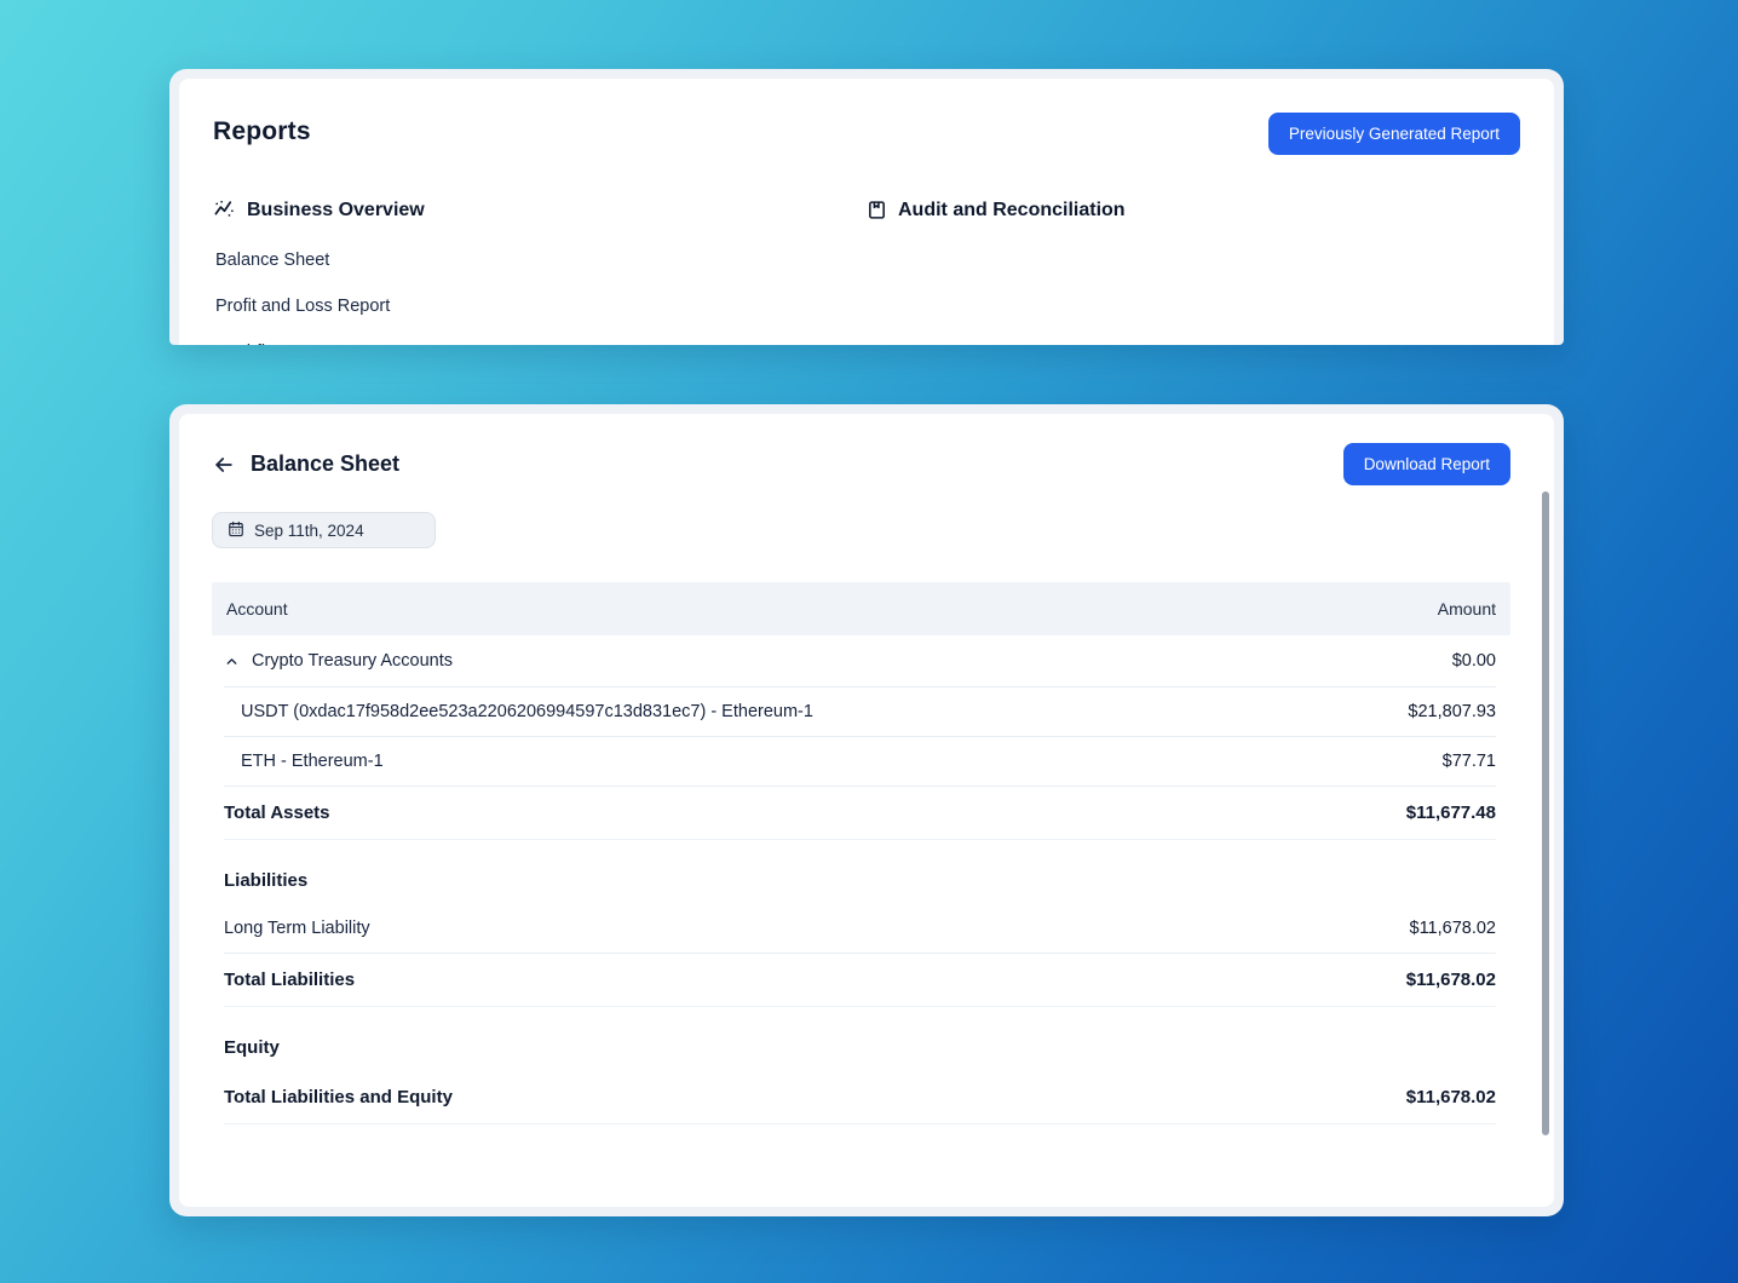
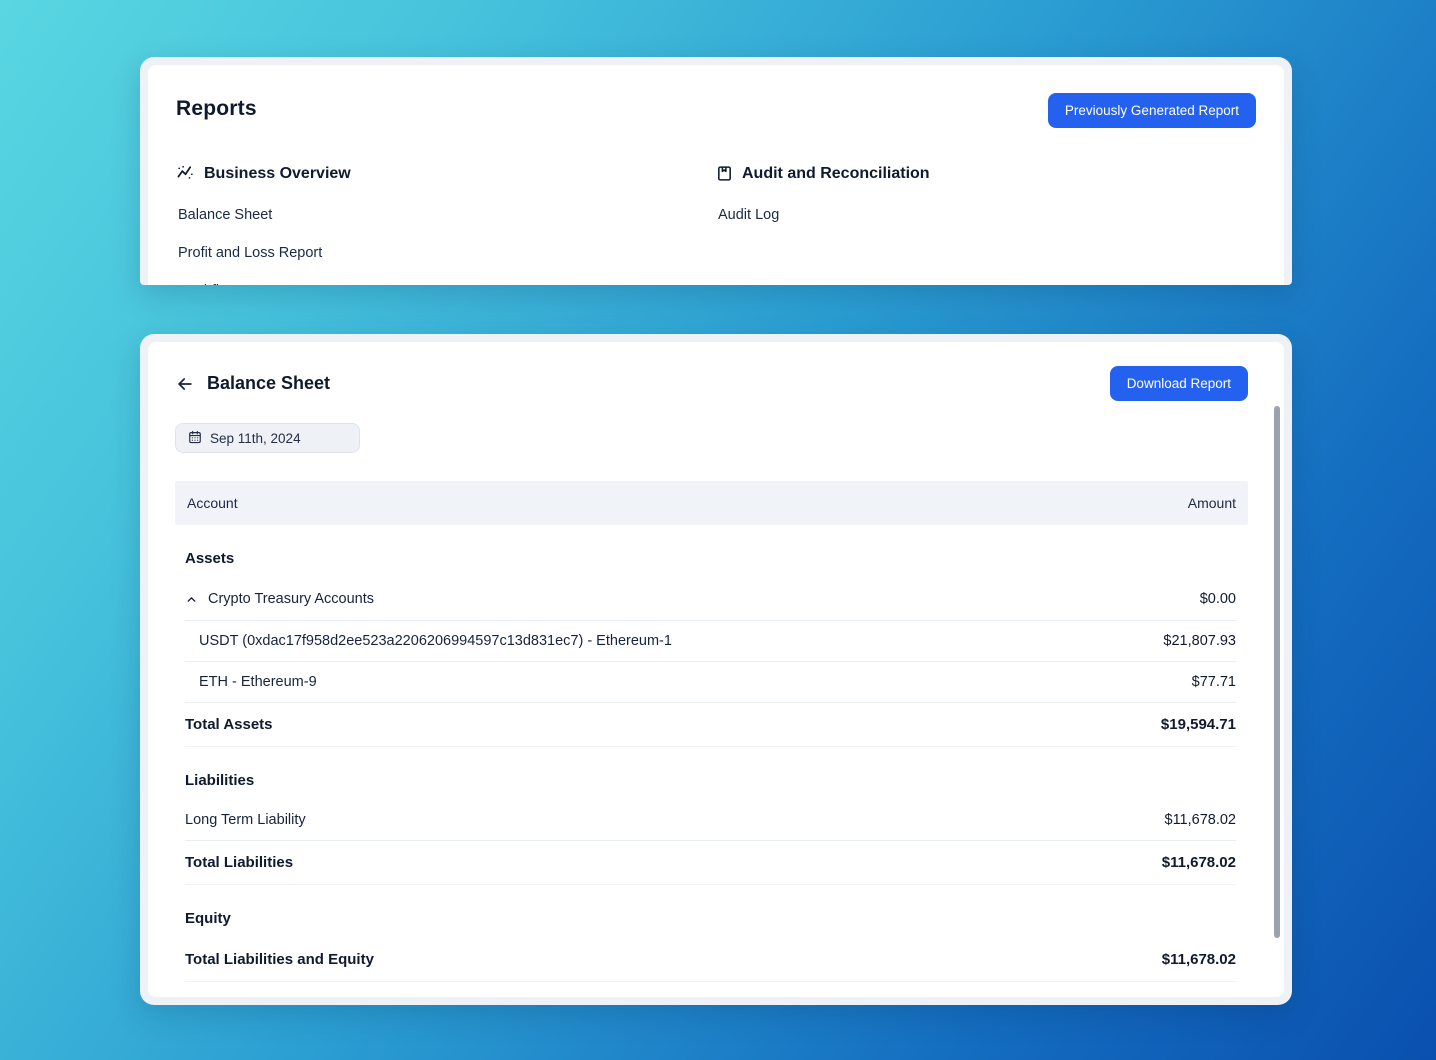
  Reports
  Previously Generated Report
  Business Overview
  Balance Sheet
  Profit and Loss Report
  Audit and Reconciliation
+ Audit Log
  Balance Sheet
  Download Report
  Sep 11th, 2024
  Account
  Amount
+ Assets
  Crypto Treasury Accounts
  $0.00
  USDT (0xdac17f958d2ee523a2206206994597c13d831ec7) - Ethereum-1
  $21,807.93
- ETH - Ethereum-1
+ ETH - Ethereum-9
  $77.71
  Total Assets
- $11,677.48
+ $19,594.71
  Liabilities
  Long Term Liability
  $11,678.02
  Total Liabilities
  $11,678.02
  Equity
  Total Liabilities and Equity
  $11,678.02
